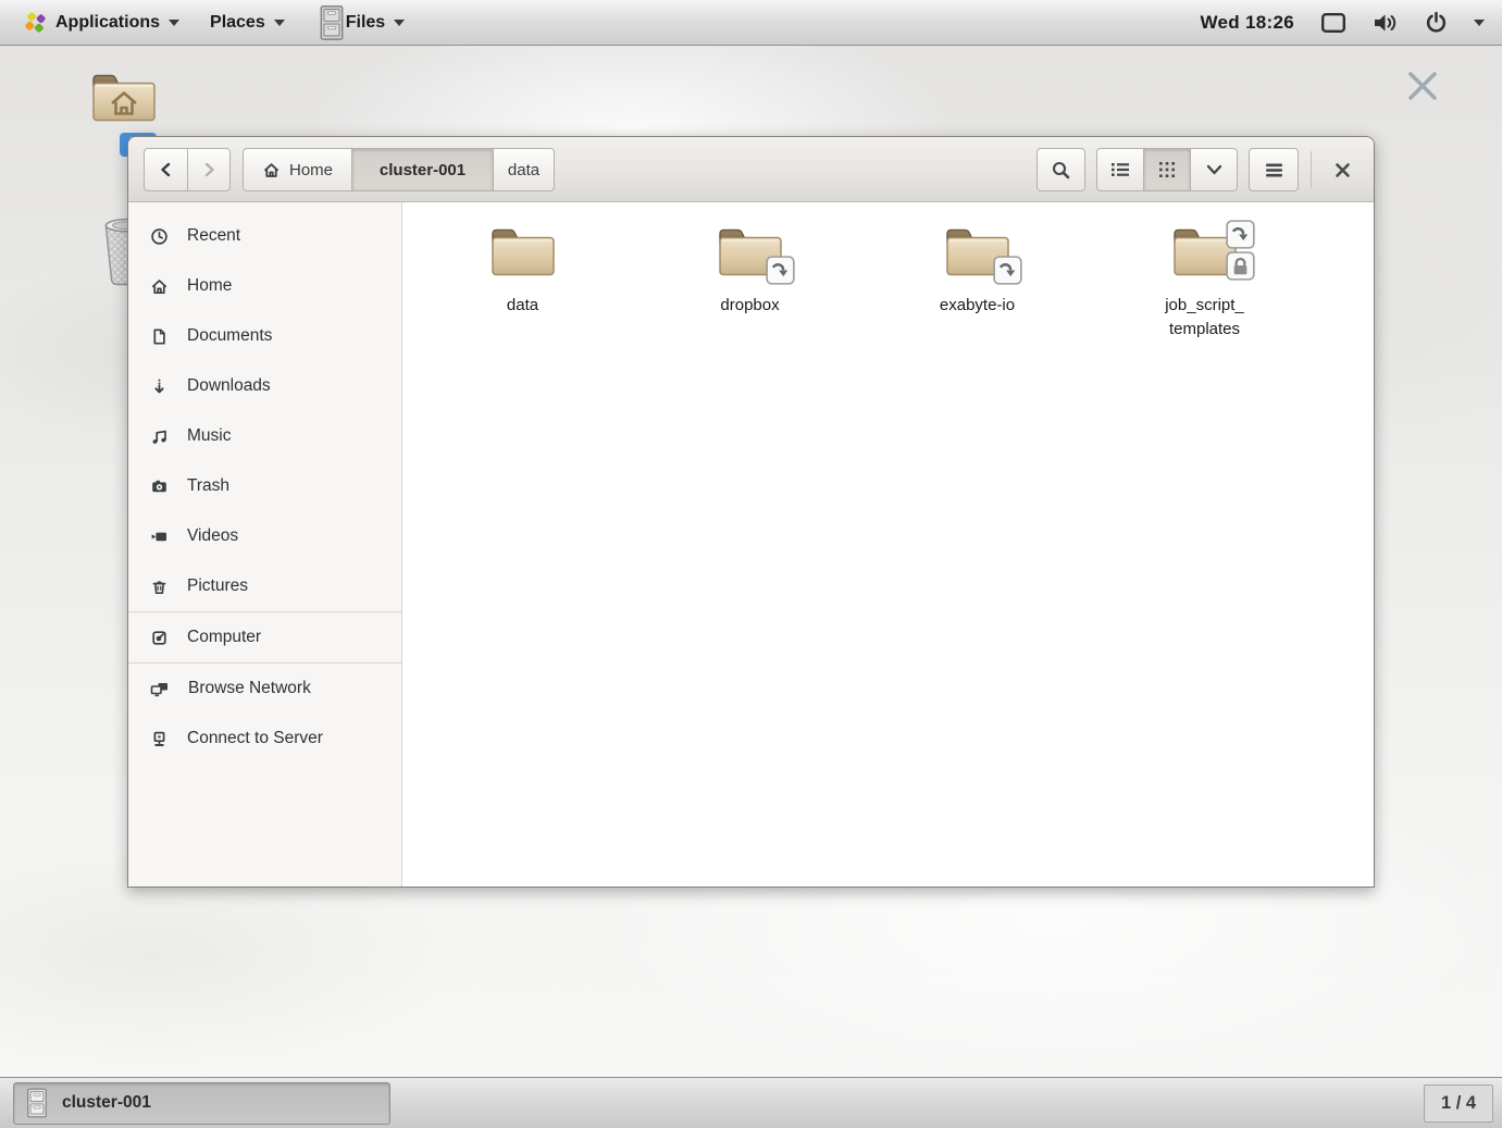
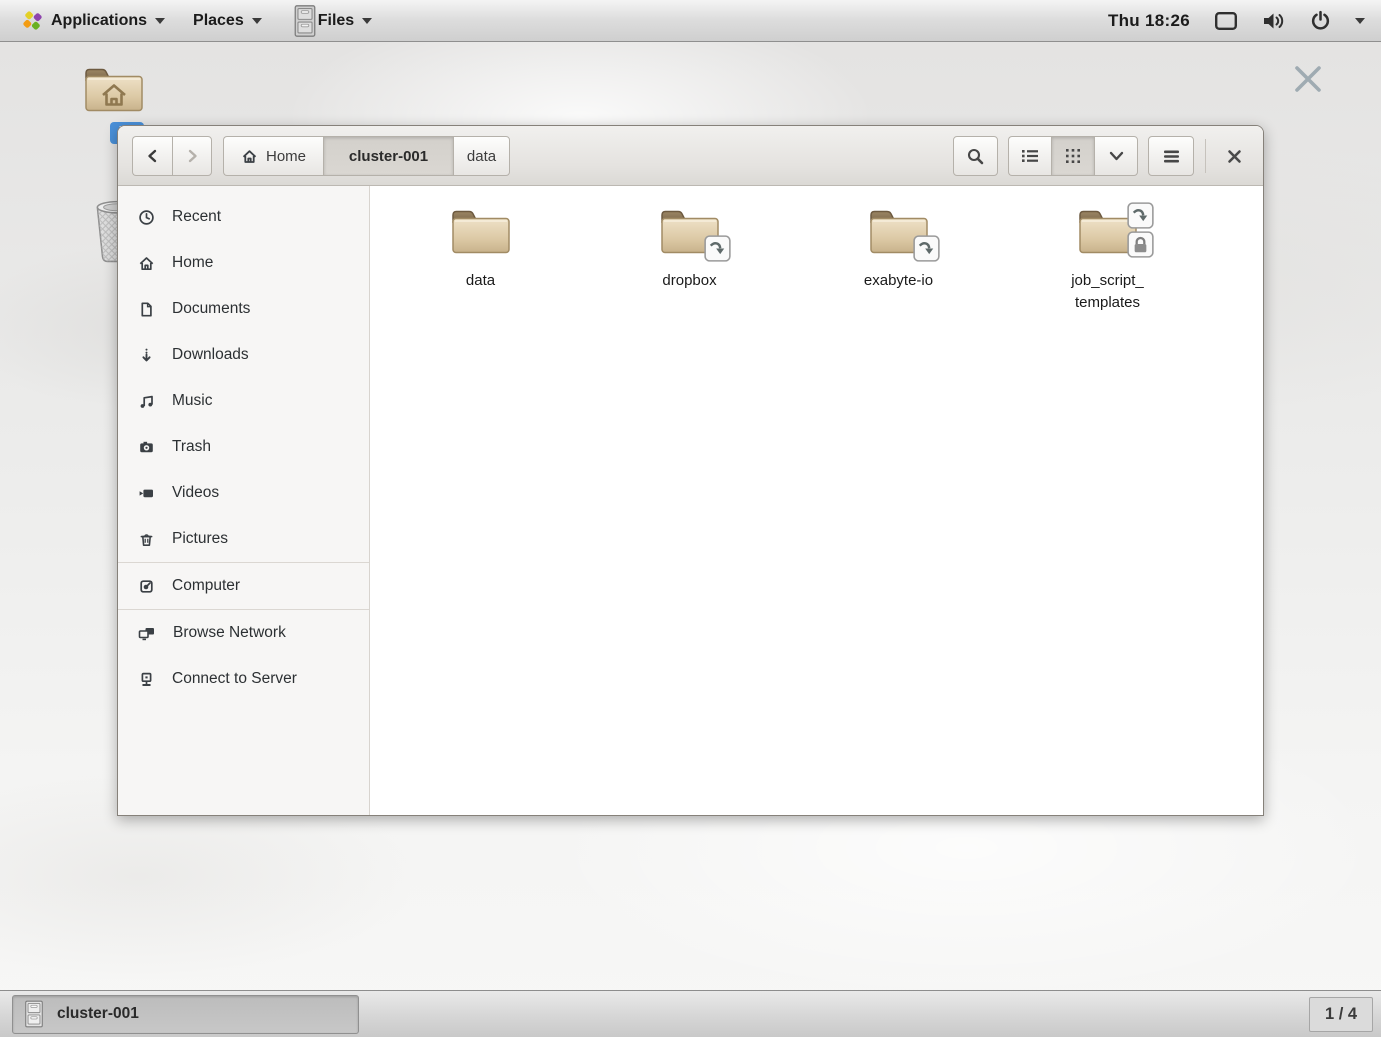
  Applications
  Places
  Files
- Wed 18:26
+ Thu 18:26
  Home
  cluster-001
  data
  Recent
  Home
  Documents
  Downloads
  Music
  Trash
  Videos
  Pictures
  Computer
  Browse Network
  Connect to Server
  data
  dropbox
  exabyte-io
  job_script_
  templates
  cluster-001
  1 / 4
